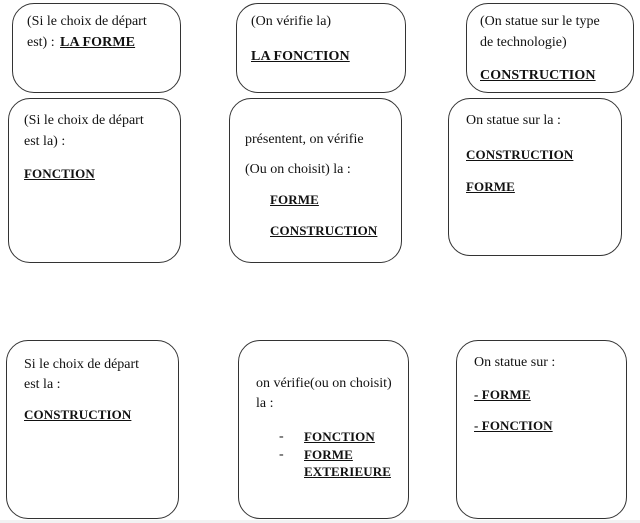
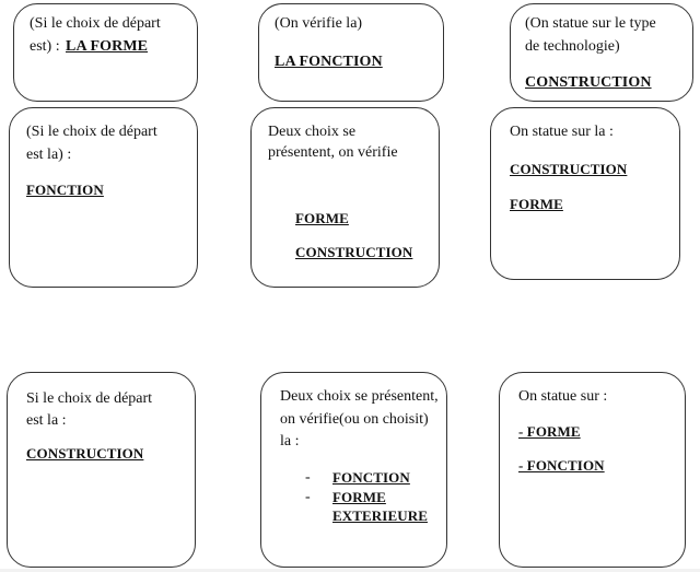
  (Si le choix de départ
  est) :
  LA FORME
  (On vérifie la)
  LA FONCTION
  (On statue sur le type
  de technologie)
  CONSTRUCTION
  (Si le choix de départ
  est la) :
  FONCTION
+ Deux choix se
  présentent, on vérifie
- (Ou on choisit) la :
  FORME
  CONSTRUCTION
  On statue sur la :
  CONSTRUCTION
  FORME
  Si le choix de départ
  est la :
  CONSTRUCTION
+ Deux choix se présentent,
  on vérifie(ou on choisit)
  la :
  -
  FONCTION
  -
  FORME
  EXTERIEURE
  On statue sur :
  - FORME
  - FONCTION
